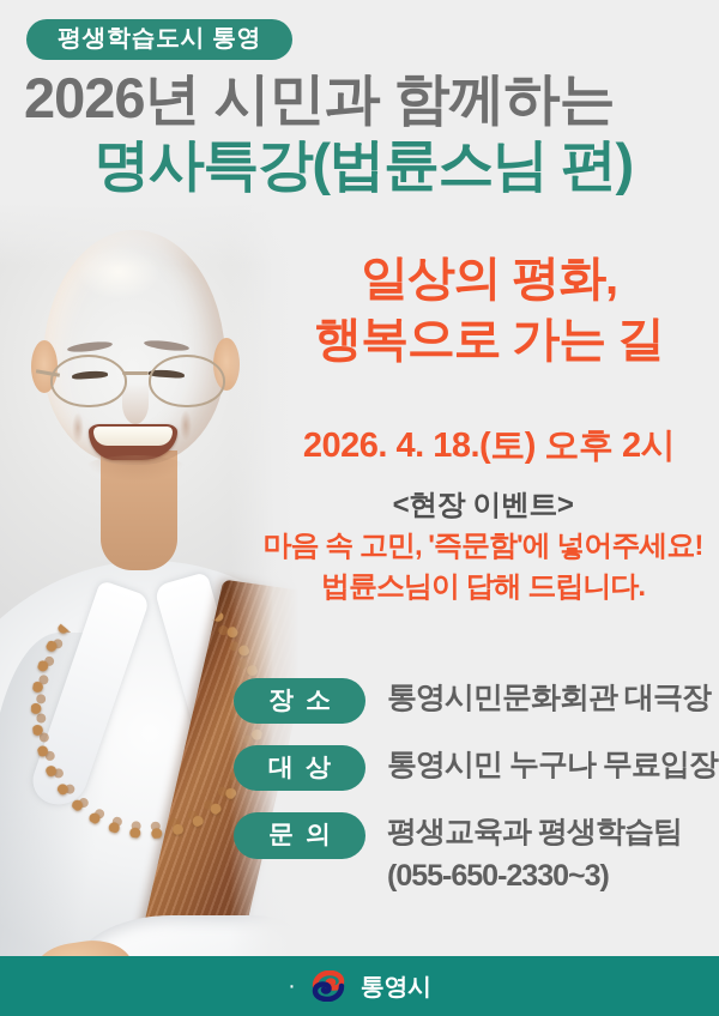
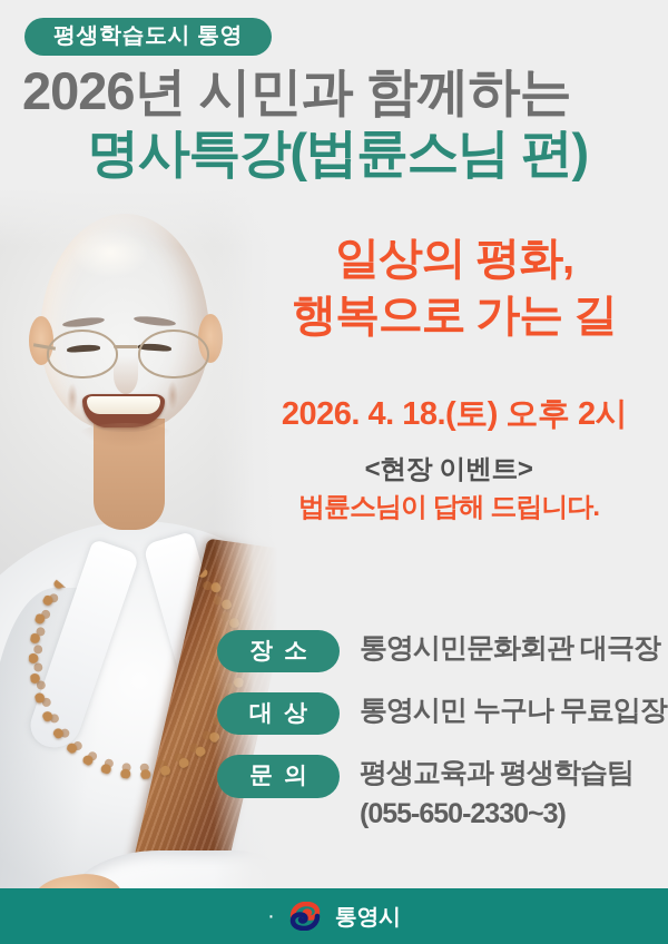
  평생학습도시 통영
  2026년 시민과 함께하는
  명사특강(법륜스님 편)
  일상의 평화,
  행복으로 가는 길
  2026. 4. 18.(토) 오후 2시
  <현장 이벤트>
- 마음 속 고민, '즉문함'에 넣어주세요!
  법륜스님이 답해 드립니다.
  장소
  통영시민문화회관 대극장
  대상
  통영시민 누구나 무료입장
  문의
  평생교육과 평생학습팀
  (055-650-2330~3)
  ·
  통영시
